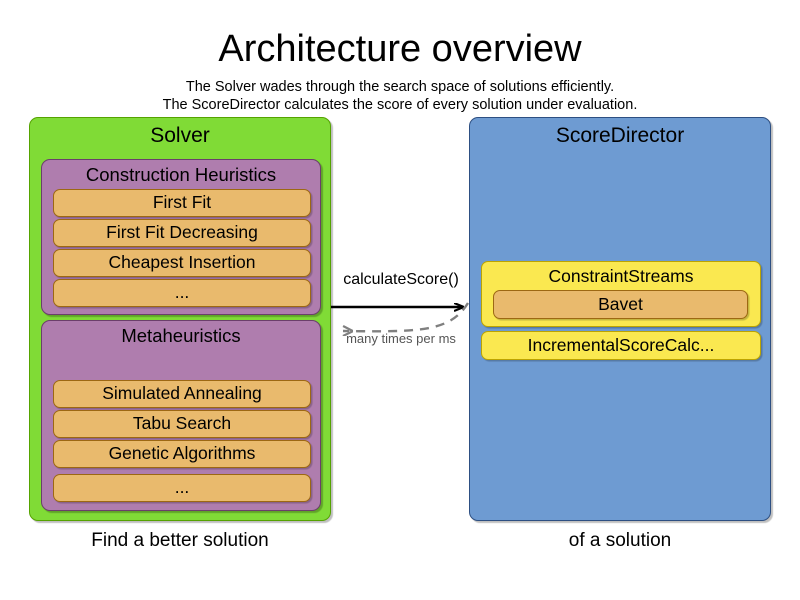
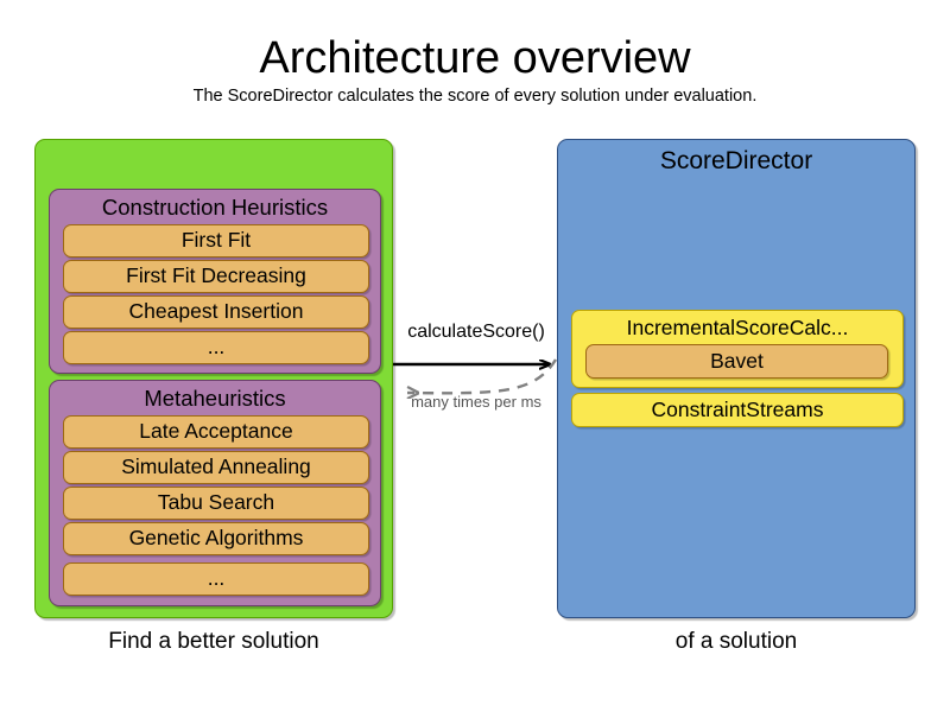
  Architecture overview
- The Solver wades through the search space of solutions efficiently.
  The ScoreDirector calculates the score of every solution under evaluation.
- Solver
  Construction Heuristics
  First Fit
  First Fit Decreasing
  Cheapest Insertion
  ...
  Metaheuristics
+ Late Acceptance
  Simulated Annealing
  Tabu Search
  Genetic Algorithms
  ...
  ScoreDirector
- ConstraintStreams
+ IncrementalScoreCalc...
  Bavet
- IncrementalScoreCalc...
+ ConstraintStreams
  calculateScore()
  many times per ms
  Find a better solution
  of a solution
